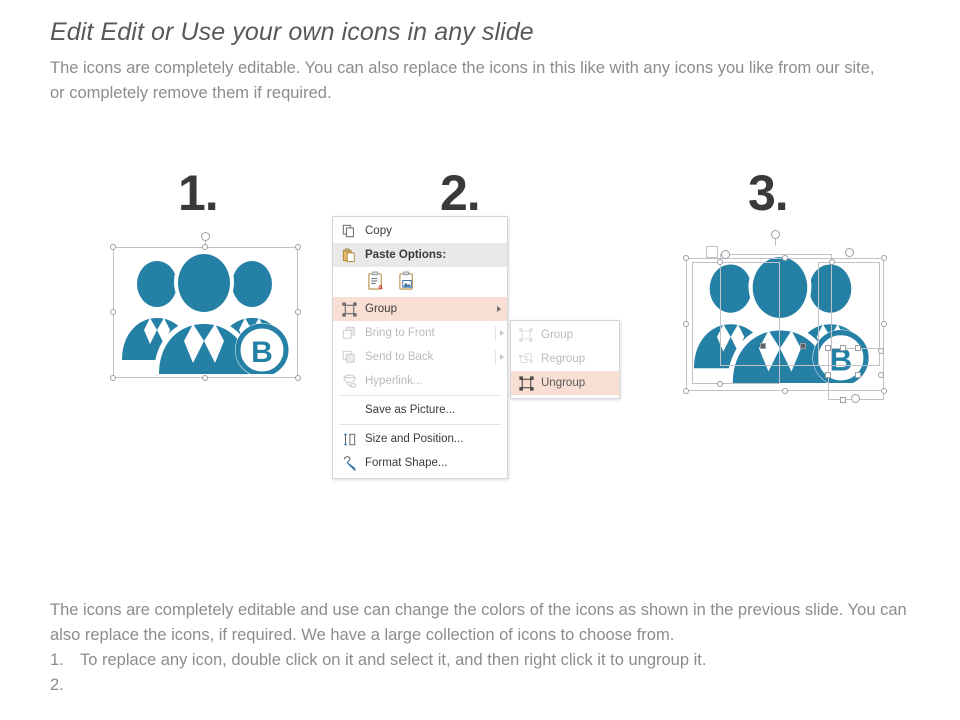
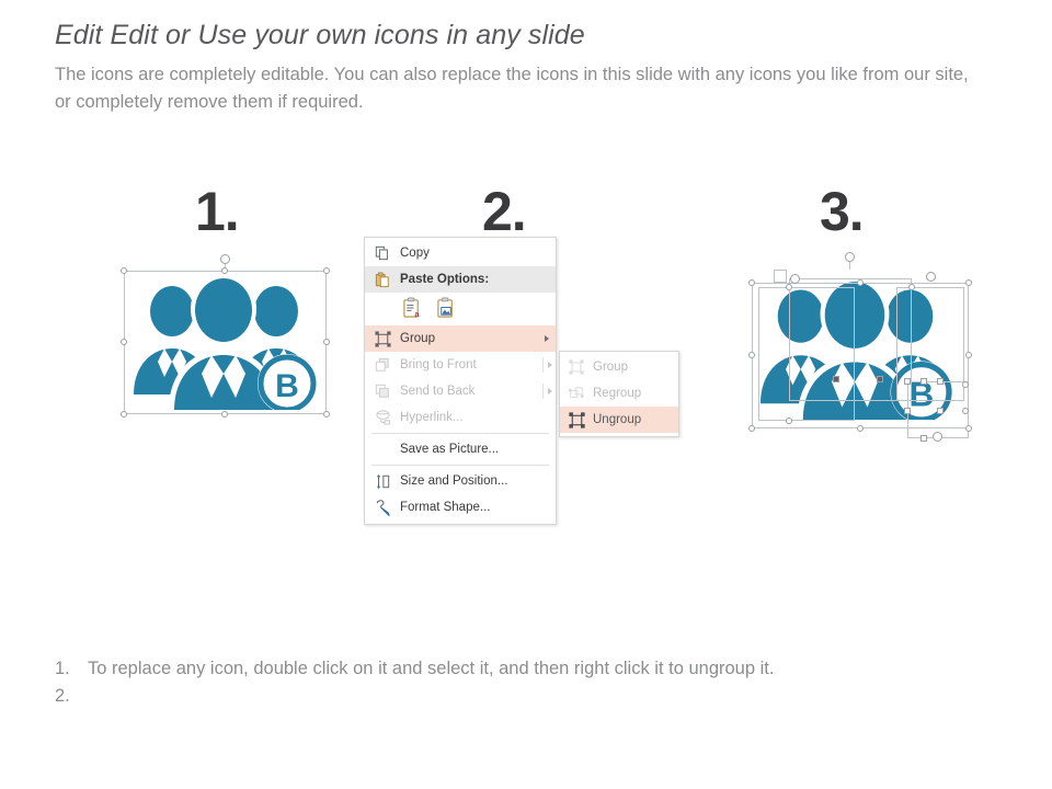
  Edit Edit or Use your own icons in any slide
- The icons are completely editable. You can also replace the icons in this like with any icons you like from our site, or completely remove them if required.
+ The icons are completely editable. You can also replace the icons in this slide with any icons you like from our site, or completely remove them if required.
  1.
  2.
  3.
  B
  B
  Copy
  Paste Options:
  a
  Group
  Bring to Front
  Send to Back
  Hyperlink...
  Save as Picture...
  Size and Position...
  Format Shape...
  Group
  Regroup
  Ungroup
- The icons are completely editable and use can change the colors of the icons as shown in the previous slide. You can also replace the icons, if required. We have a large collection of icons to choose from.
  1.
  To replace any icon, double click on it and select it, and then right click it to ungroup it.
  2.
